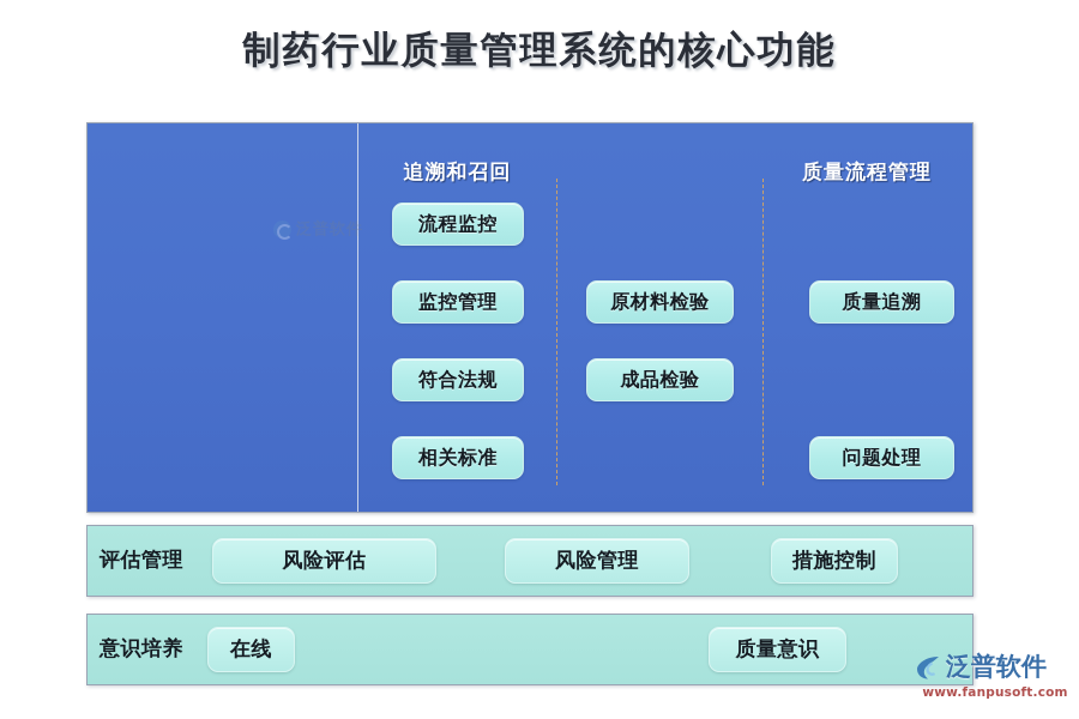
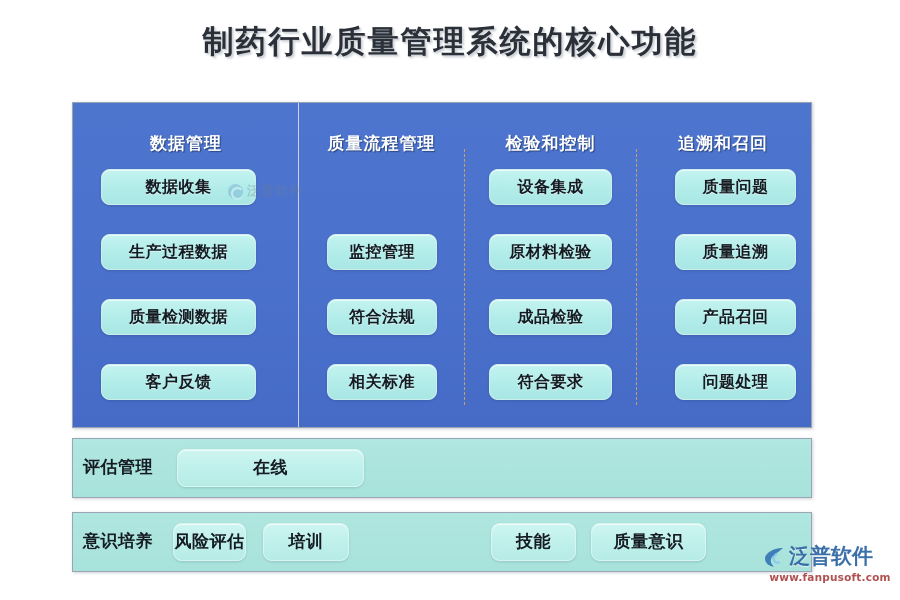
  制药行业质量管理系统的核心功能
+ 数据管理
+ 数据收集
+ 生产过程数据
+ 质量检测数据
+ 客户反馈
- 追溯和召回
+ 质量流程管理
- 流程监控
  监控管理
  符合法规
  相关标准
+ 检验和控制
+ 设备集成
  原材料检验
  成品检验
+ 符合要求
- 质量流程管理
+ 追溯和召回
+ 质量问题
  质量追溯
+ 产品召回
  问题处理
  泛普软件
  评估管理
- 风险评估
+ 在线
- 风险管理
- 措施控制
  意识培养
- 在线
+ 风险评估
+ 培训
+ 技能
  质量意识
  泛普软件
  www.fanpusoft.com
